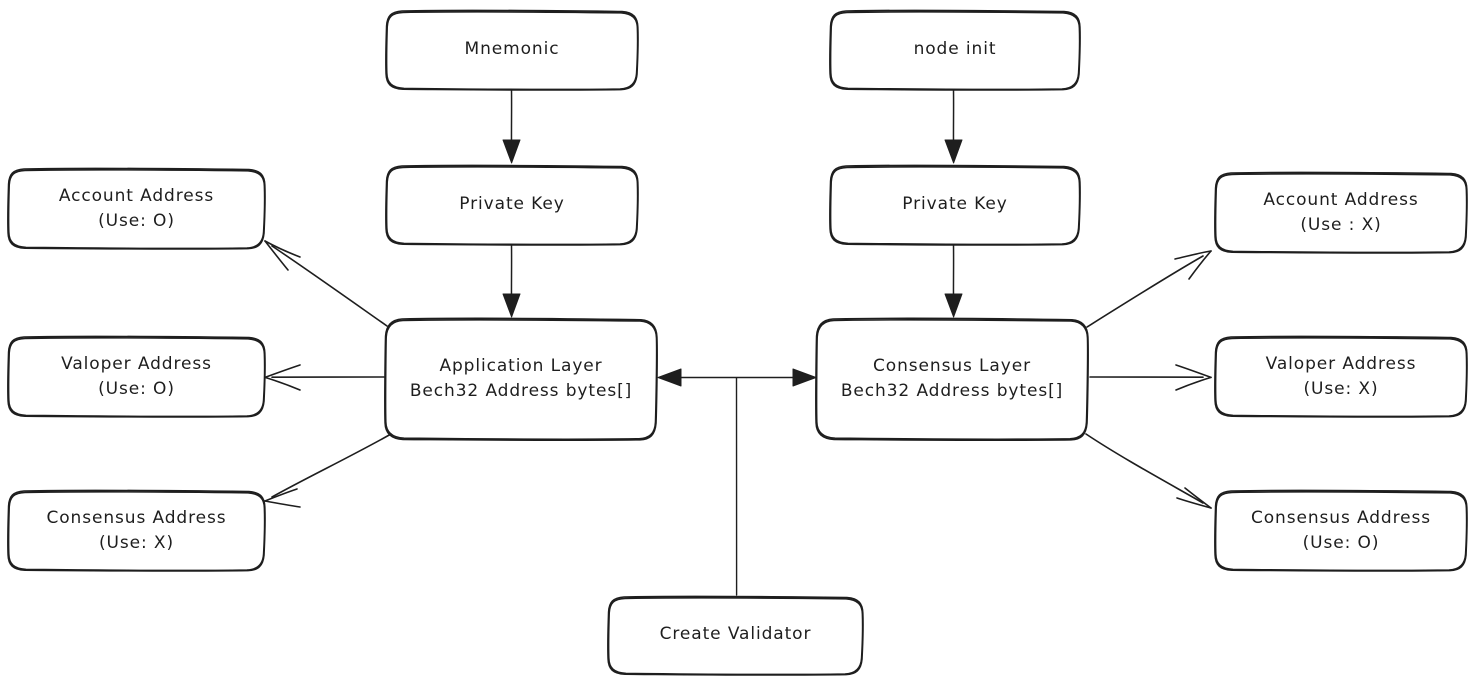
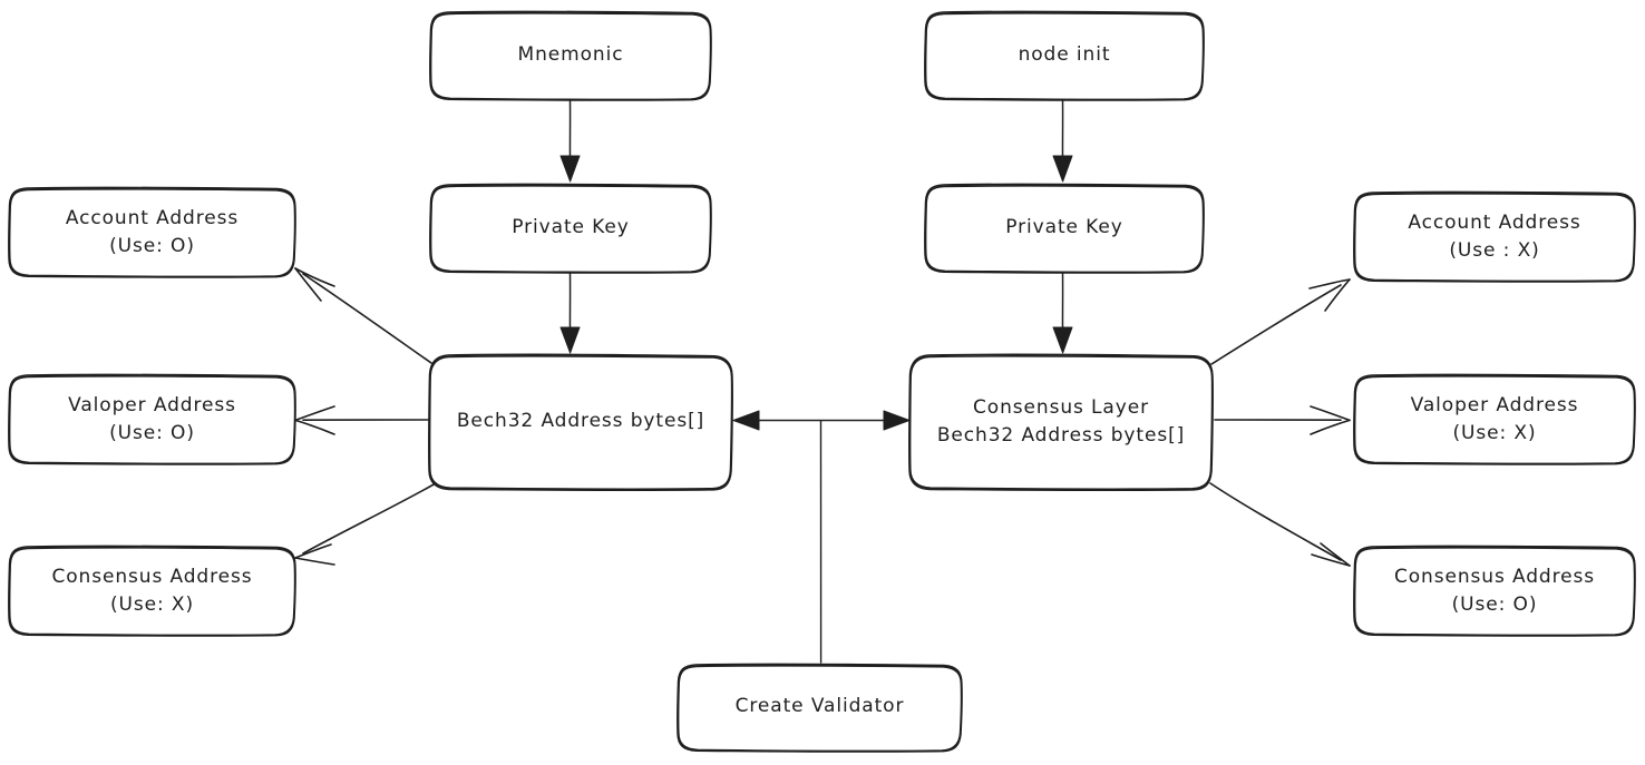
  Mnemonic
  node init
  Private Key
  Private Key
- Application Layer
  Bech32 Address bytes[]
  Consensus Layer
  Bech32 Address bytes[]
  Account Address
  (Use: O)
  Valoper Address
  (Use: O)
  Consensus Address
  (Use: X)
  Account Address
  (Use : X)
  Valoper Address
  (Use: X)
  Consensus Address
  (Use: O)
  Create Validator
